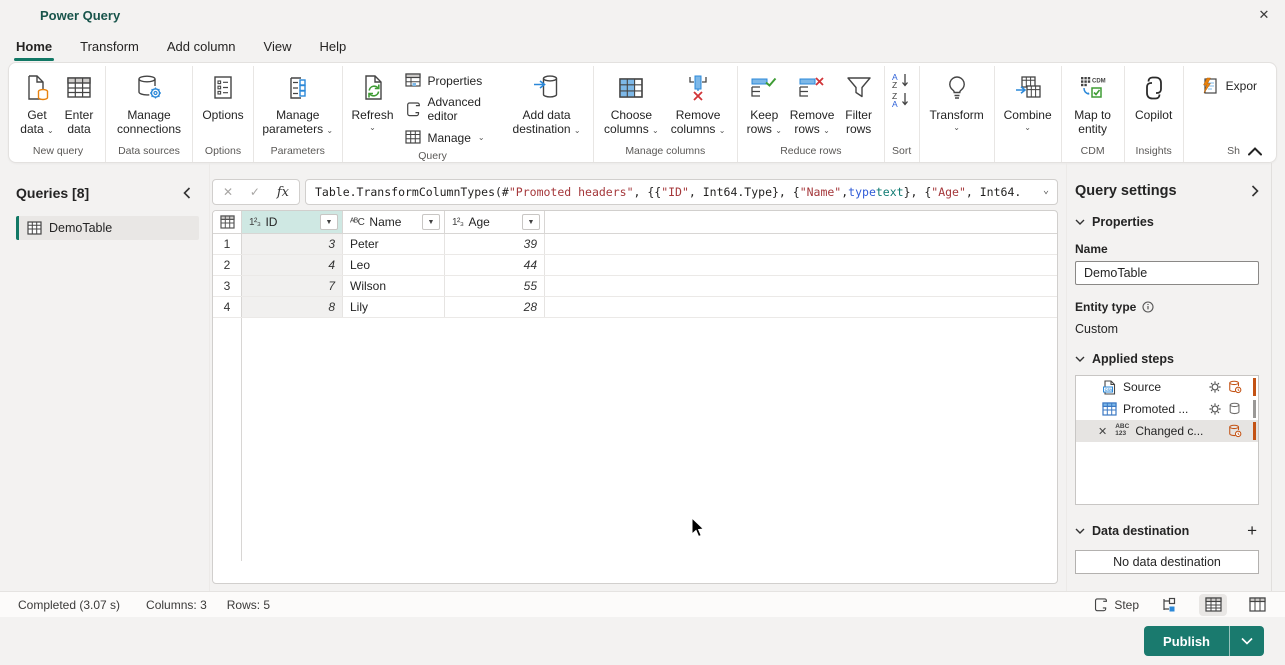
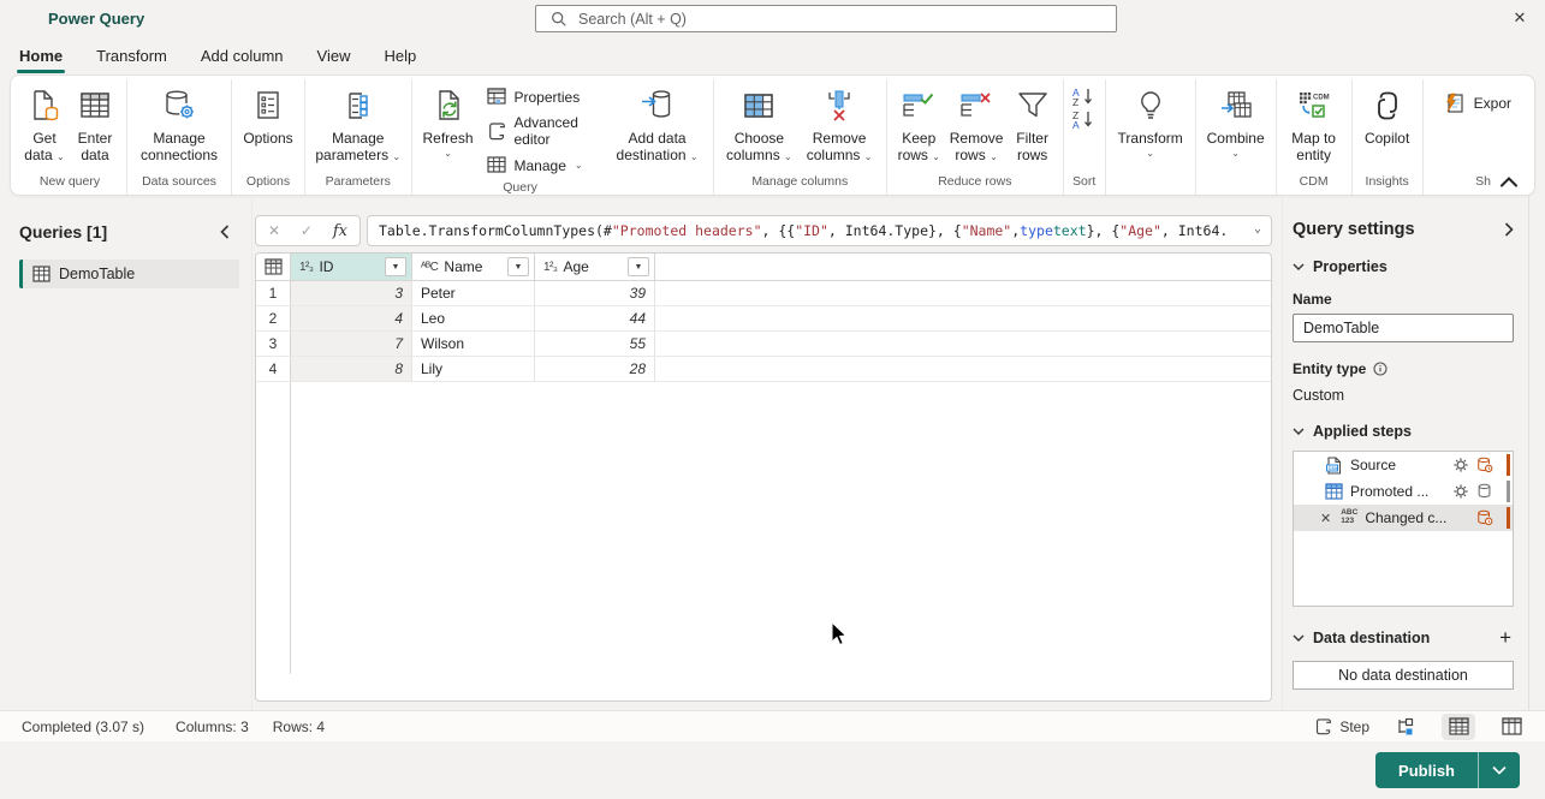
  Power Query
+ Search (Alt + Q)
  ✕
  Home
  Transform
  Add column
  View
  Help
  Get data ⌄
  Enter data
  New query
  Manage connections
  Data sources
  Options
  Options
  Manage parameters ⌄
  Parameters
  Refresh
  ⌄
  Properties
  Advanced editor
  Manage
  ⌄
  Add data destination ⌄
  Query
  Choose columns ⌄
  Remove columns ⌄
  Manage columns
  Keep rows ⌄
  Remove rows ⌄
  Filter rows
  Reduce rows
  A
  Z
  Z
  A
  Sort
  Transform
  ⌄
  Combine
  ⌄
  Map to entity
  CDM
  Copilot
  Insights
  Expor
  Sh
- Queries [8]
+ Queries [1]
  DemoTable
  ✕
  ✓
  fx
  Table.TransformColumnTypes(#
  "Promoted headers"
  , {{
  "ID"
  , Int64.Type}, {
  "Name"
  ,
  type
  text
  }, {
  "Age"
  , Int64.
  ⌄
  1²₃
  ID
  ᴬᴮC
  Name
  1²₃
  Age
  1
  3
  Peter
  39
  2
  4
  Leo
  44
  3
  7
  Wilson
  55
  4
  8
  Lily
  28
  Query settings
  Properties
  Name
  DemoTable
  Entity type
  Custom
  Applied steps
  Source
  Promoted ...
  ✕
  Changed c...
  Data destination
  +
  No data destination
  Completed (3.07 s)
  Columns: 3
- Rows: 5
+ Rows: 4
  Step
  Publish
